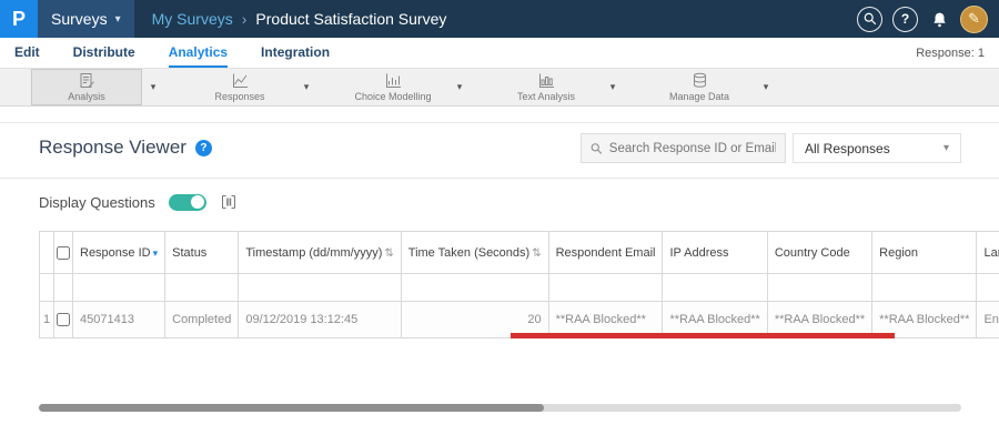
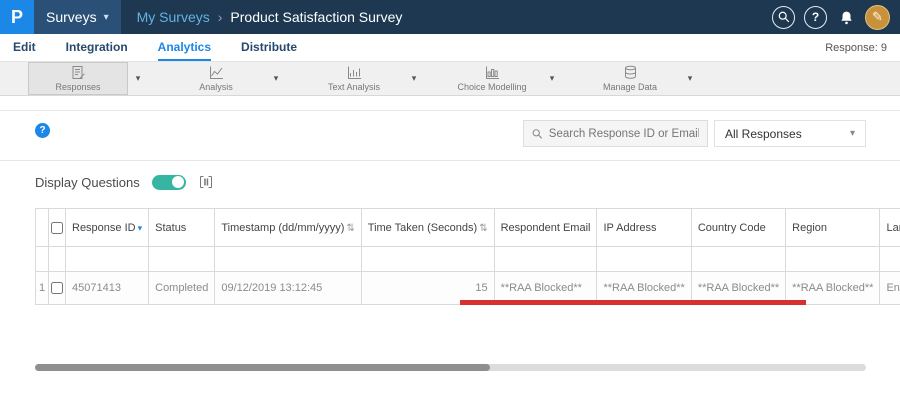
  P
  Surveys
  ▾
  My Surveys
  ›
  Product Satisfaction Survey
  ?
  ✎
  Edit
- Distribute
+ Integration
  Analytics
- Integration
+ Distribute
- Response: 1
+ Response: 9
- Analysis
+ Responses
  ▾
- Responses
+ Analysis
  ▾
- Choice Modelling
+ Text Analysis
  ▾
- Text Analysis
+ Choice Modelling
  ▾
  Manage Data
  ▾
- Response Viewer
  ?
  Search Response ID or Emai
  All Responses
  ▾
  Display Questions
  		Response ID ▾	Status	Timestamp (dd/mm/yyyy) ⇅	Time Taken (Seconds) ⇅	Respondent Email	IP Address	Country Code	Region	La
- 1		45071413	Completed	09/12/2019 13:12:45	20	**RAA Blocked**	**RAA Blocked**	**RAA Blocked**	**RAA Blocked**	En
+ 1		45071413	Completed	09/12/2019 13:12:45	15	**RAA Blocked**	**RAA Blocked**	**RAA Blocked**	**RAA Blocked**	En
